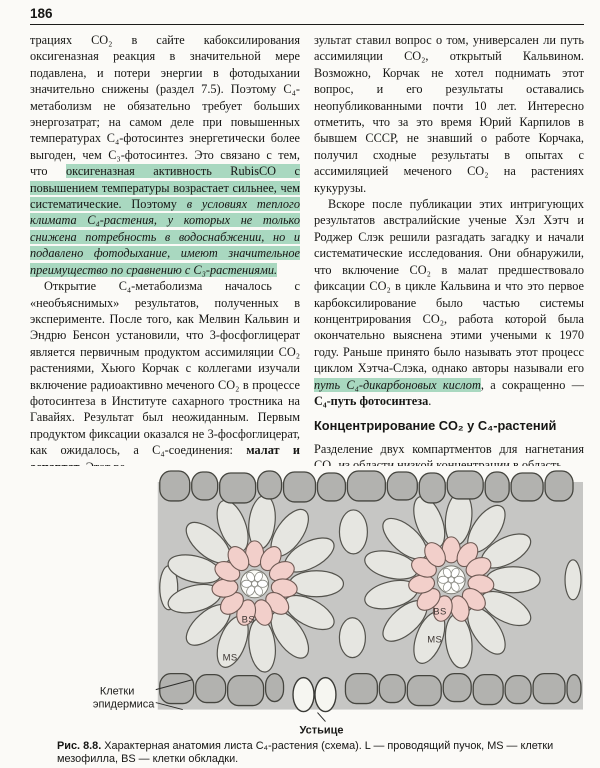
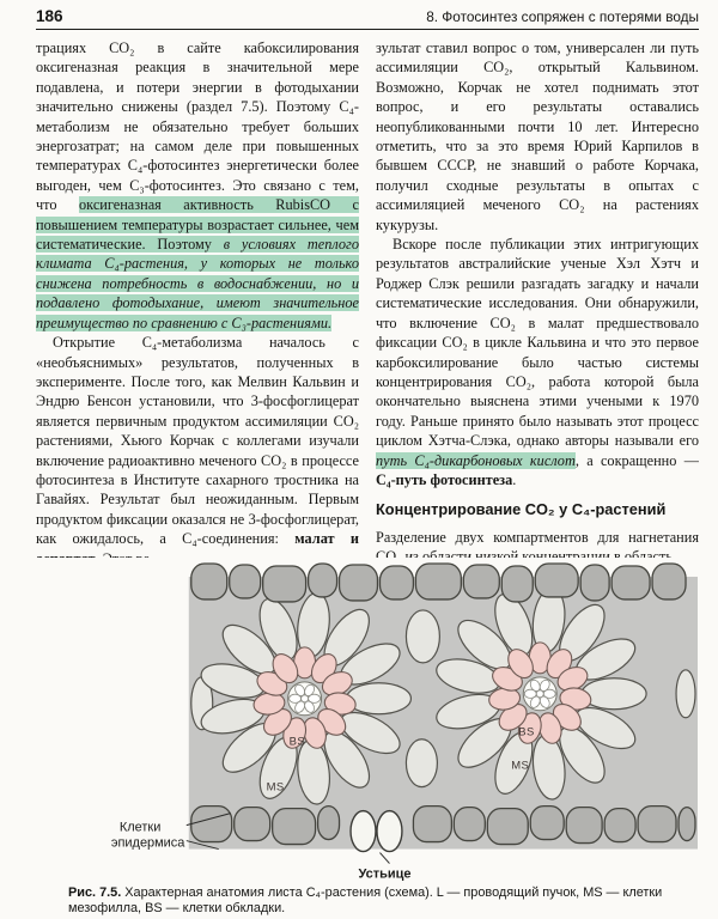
  186
+ 8. Фотосинтез сопряжен с потерями воды
  трациях CO₂ в сайте кабоксилирования оксигеназная реакция в значительной мере подавлена, и потери энергии в фотодыхании значительно снижены (раздел 7.5). Поэтому C₄-метаболизм не обязательно требует больших энергозатрат; на самом деле при повышенных температурах C₄-фотосинтез энергетически более выгоден, чем C₃-фотосинтез. Это связано с тем, что оксигеназная активность RubisCO с повышением температуры возрастает сильнее, чем систематические. Поэтому в условиях теплого климата C₄-растения, у которых не только снижена потребность в водоснабжении, но и подавлено фотодыхание, имеют значительное преимущество по сравнению с C₃-растениями.
  Открытие C₄-метаболизма началось с «необъяснимых» результатов, полученных в эксперименте. После того, как Мелвин Кальвин и Эндрю Бенсон установили, что 3-фосфоглицерат является первичным продуктом ассимиляции CO₂ растениями, Хьюго Корчак с коллегами изучали включение радиоактивно меченого CO₂ в процессе фотосинтеза в Институте сахарного тростника на Гавайях. Результат был неожиданным. Первым продуктом фиксации оказался не 3-фосфоглицерат, как ожидалось, а C₄-соединения: малат и
  зультат ставил вопрос о том, универсален ли путь ассимиляции CO₂, открытый Кальвином. Возможно, Корчак не хотел поднимать этот вопрос, и его результаты оставались неопубликованными почти 10 лет. Интересно отметить, что за это время Юрий Карпилов в бывшем СССР, не знавший о работе Корчака, получил сходные результаты в опытах с ассимиляцией меченого CO₂ на растениях кукурузы.
  Вскоре после публикации этих интригующих результатов австралийские ученые Хэл Хэтч и Роджер Слэк решили разгадать загадку и начали систематические исследования. Они обнаружили, что включение CO₂ в малат предшествовало фиксации CO₂ в цикле Кальвина и что это первое карбоксилирование было частью системы концентрирования CO₂, работа которой была окончательно выяснена этими учеными к 1970 году. Раньше принято было называть этот процесс циклом Хэтча-Слэка, однако авторы называли его путь C₄-дикарбоновых кислот, а сокращенно — C₄-путь фотосинтеза.
  Концентрирование CO₂ у C₄-растений
  Разделение двух компартментов для нагнетания CO₂ из области низкой концентрации в область
  Клетки
  эпидермиса
  BS
  BS
  MS
  MS
  Устьице
- Рис. 8.8. Характерная анатомия листа C₄-растения (схема). L — проводящий пучок, MS — клетки мезофилла, BS — клетки обкладки.
+ Рис. 7.5. Характерная анатомия листа C₄-растения (схема). L — проводящий пучок, MS — клетки мезофилла, BS — клетки обкладки.
